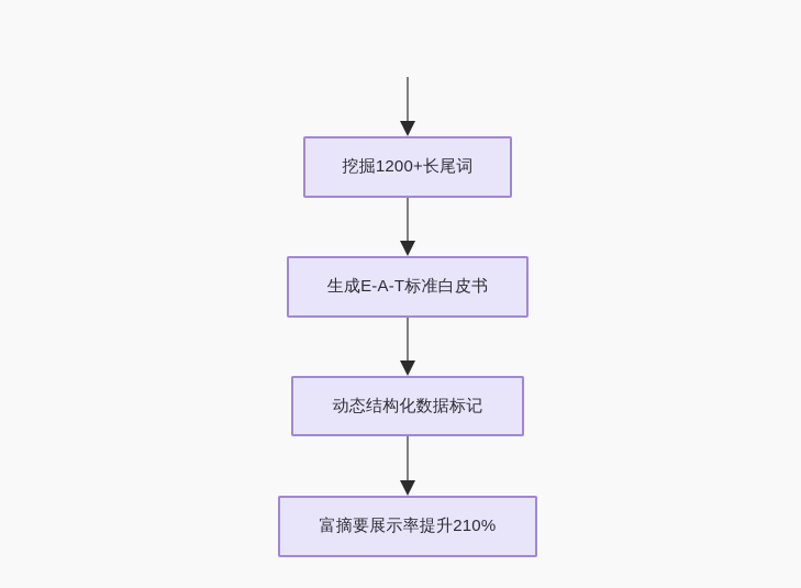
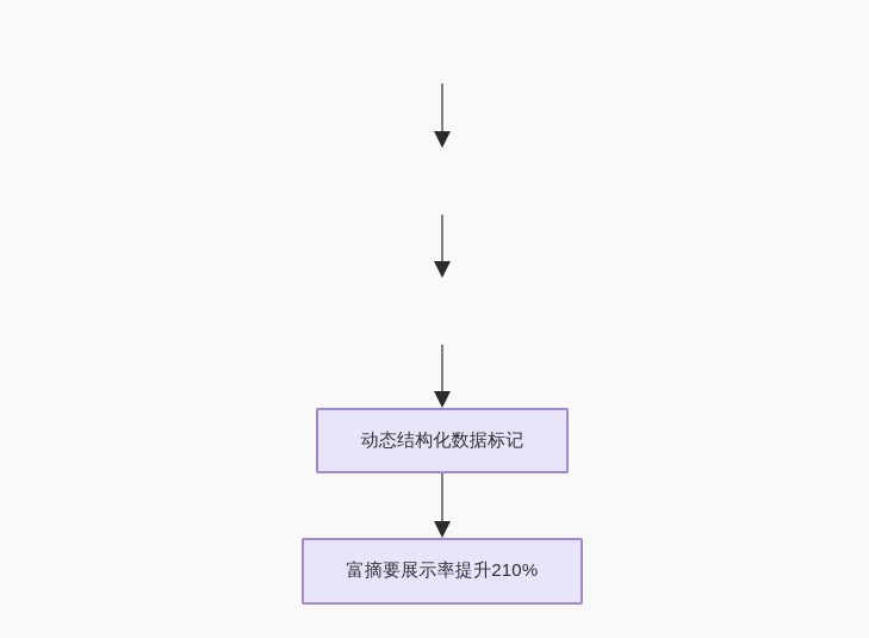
- 挖掘1200+长尾词
- 生成E-A-T标准白皮书
  动态结构化数据标记
  富摘要展示率提升210%
